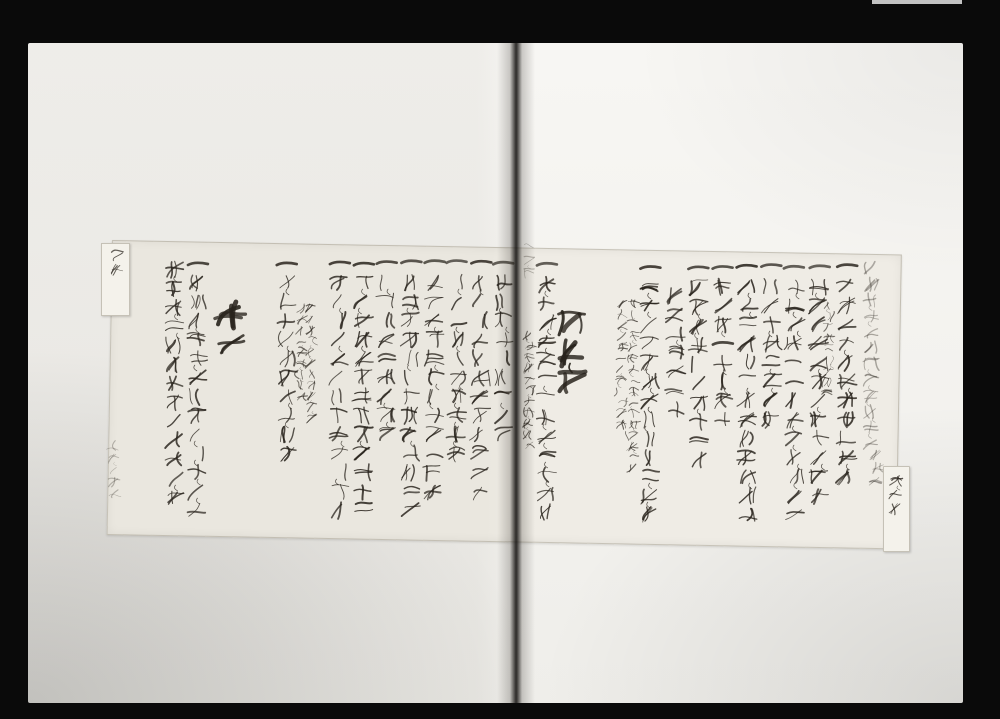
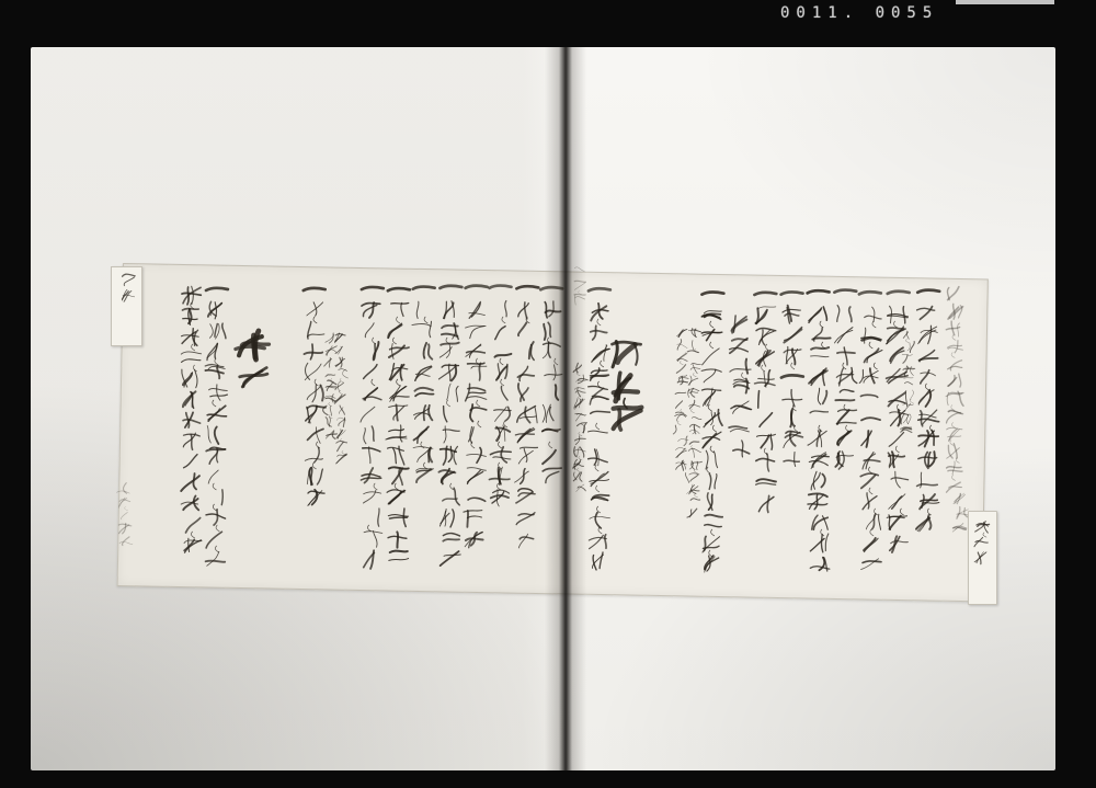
+ 0011. 0055
